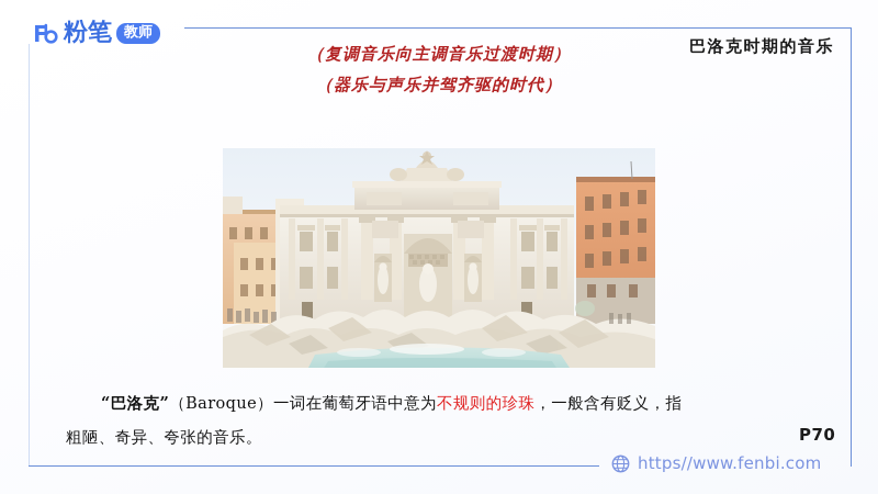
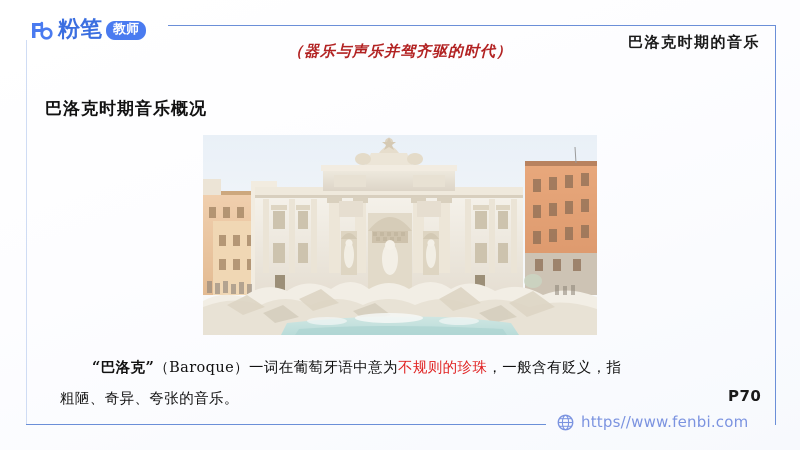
  粉笔
  教师
  巴洛克时期的音乐
- （复调音乐向主调音乐过渡时期）
  （器乐与声乐并驾齐驱的时代）
+ 巴洛克时期音乐概况
  “巴洛克”（Baroque）一词在葡萄牙语中意为不规则的珍珠，一般含有贬义，指
  粗陋、奇异、夸张的音乐。
  P70
  https//www.fenbi.com
